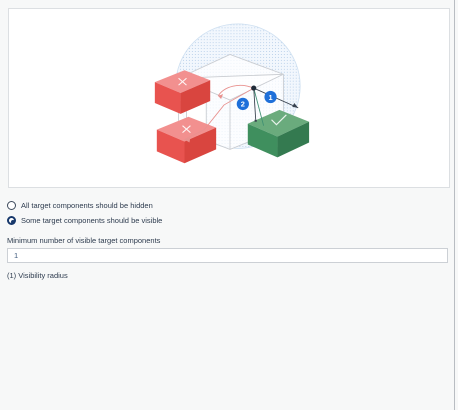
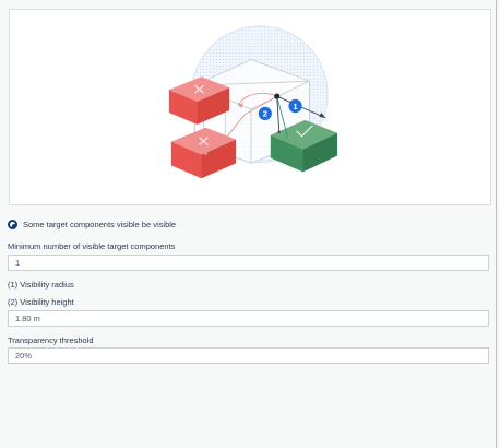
  2
  1
- All target components should be hidden
- Some target components should be visible
+ Some target components visible be visible
  Minimum number of visible target components
  1
  (1) Visibility radius
+ (2) Visibility height
+ 1.80 m
+ Transparency threshold
+ 20%
